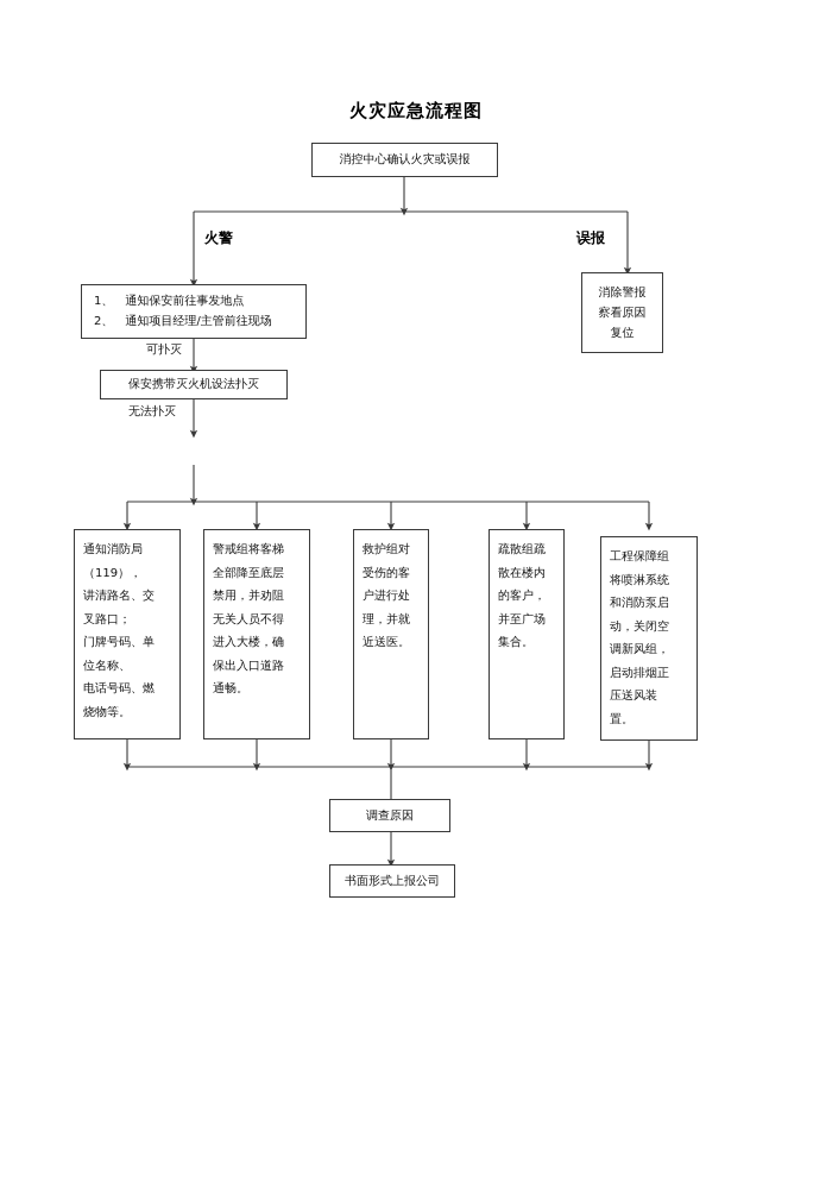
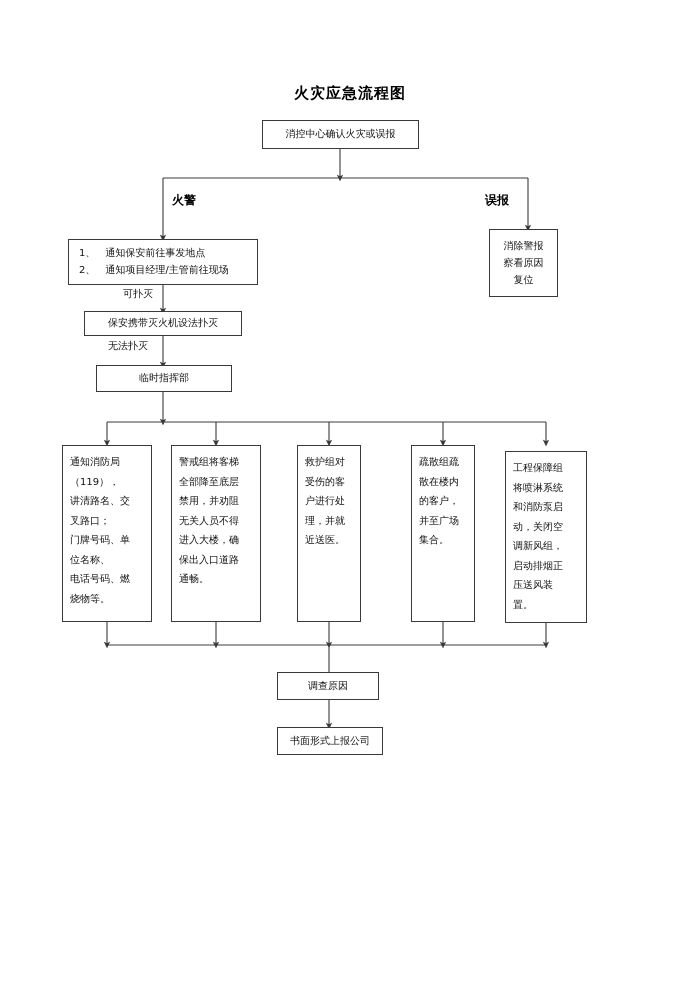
  火灾应急流程图
  消控中心确认火灾或误报
  火警
  误报
  1、 通知保安前往事发地点
  2、 通知项目经理/主管前往现场
  消除警报
  察看原因
  复位
  可扑灭
  保安携带灭火机设法扑灭
  无法扑灭
+ 临时指挥部
  通知消防局
  （119），
  讲清路名、交
  叉路口；
  门牌号码、单
  位名称、
  电话号码、燃
  烧物等。
  警戒组将客梯
  全部降至底层
  禁用，并劝阻
  无关人员不得
  进入大楼，确
  保出入口道路
  通畅。
  救护组对
  受伤的客
  户进行处
  理，并就
  近送医。
  疏散组疏
  散在楼内
  的客户，
  并至广场
  集合。
  工程保障组
  将喷淋系统
  和消防泵启
  动，关闭空
  调新风组，
  启动排烟正
  压送风装
  置。
  调查原因
  书面形式上报公司
